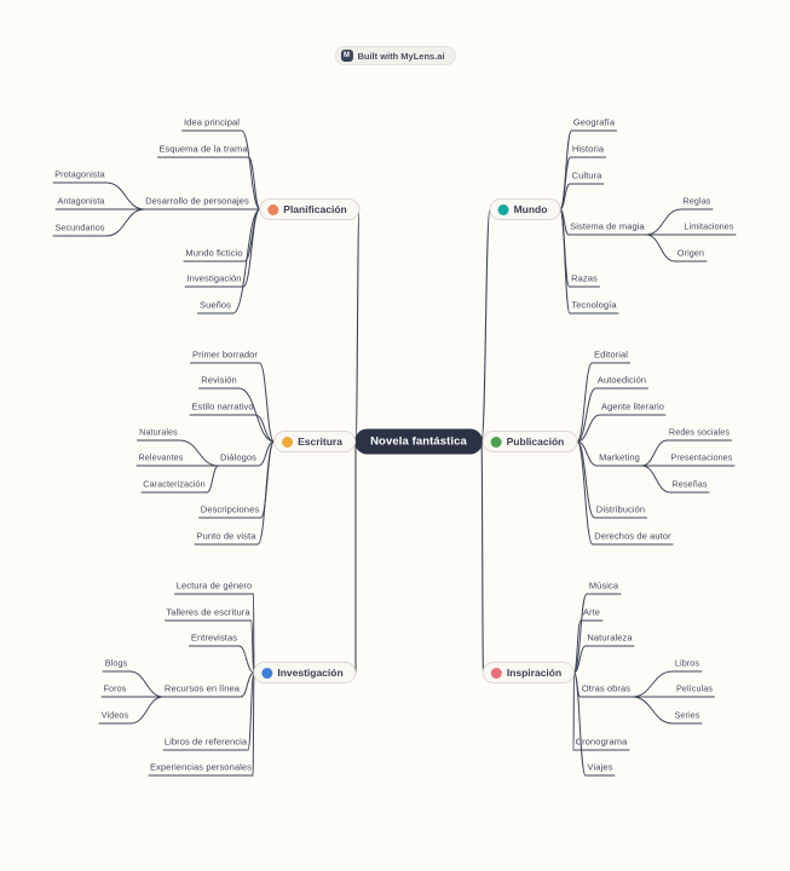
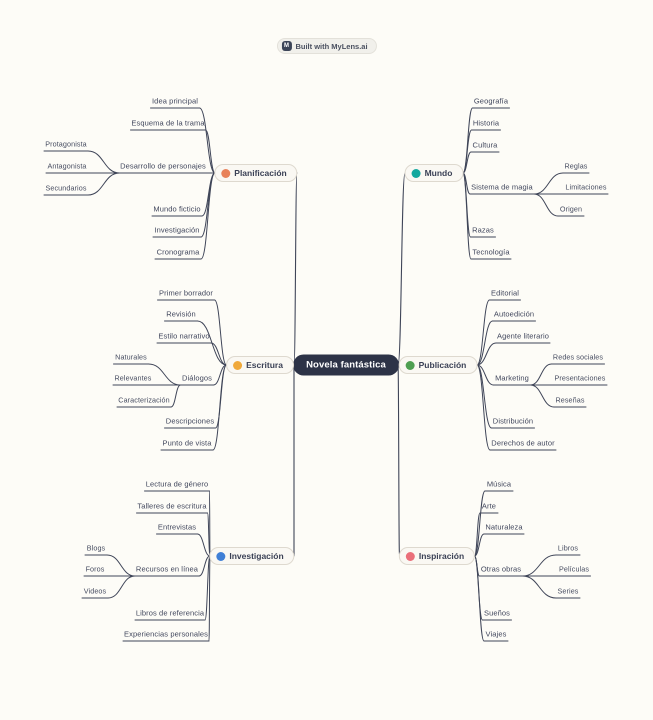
  Built with MyLens.ai
  Novela fantástica
  Planificación
  Idea principal
  Esquema de la trama
  Desarrollo de personajes
  Protagonista
  Antagonista
  Secundarios
  Mundo ficticio
  Investigación
- Sueños
+ Cronograma
  Mundo
  Geografía
  Historia
  Cultura
  Sistema de magia
  Reglas
  Limitaciones
  Origen
  Razas
  Tecnología
  Escritura
  Primer borrador
  Revisión
  Estilo narrativo
  Diálogos
  Naturales
  Relevantes
  Caracterización
  Descripciones
  Punto de vista
  Publicación
  Editorial
  Autoedición
  Agente literario
  Marketing
  Redes sociales
  Presentaciones
  Reseñas
  Distribución
  Derechos de autor
  Investigación
  Lectura de género
  Talleres de escritura
  Entrevistas
  Recursos en línea
  Blogs
  Foros
  Videos
  Libros de referencia
  Experiencias personales
  Inspiración
  Música
  Arte
  Naturaleza
  Otras obras
  Libros
  Películas
  Series
- Cronograma
+ Sueños
  Viajes
